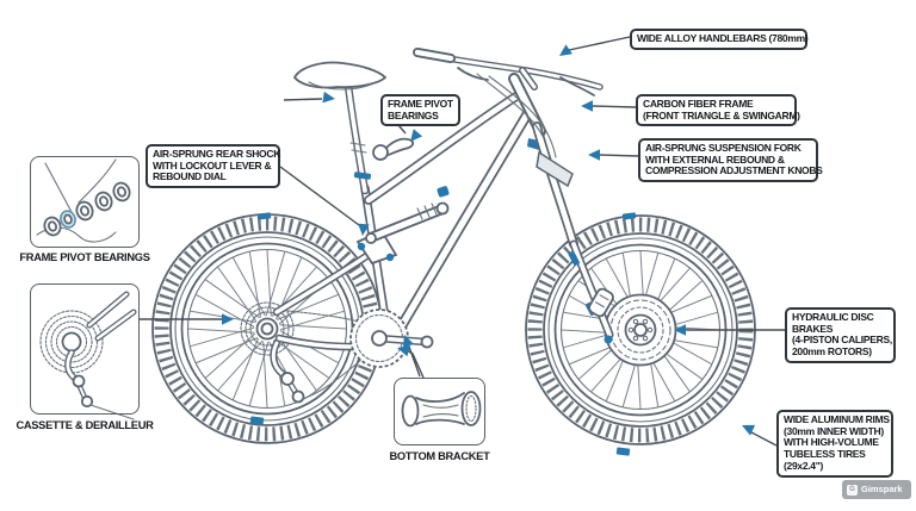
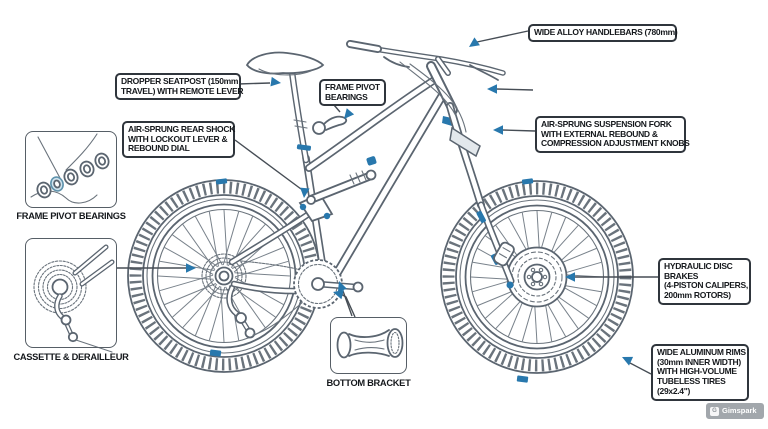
  FRAME PIVOT BEARINGS
  CASSETTE & DERAILLEUR
  BOTTOM BRACKET
+ DROPPER SEATPOST (150mm
+ TRAVEL) WITH REMOTE LEVER
  FRAME PIVOT
  BEARINGS
  AIR-SPRUNG REAR SHOCK
  WITH LOCKOUT LEVER &
  REBOUND DIAL
  WIDE ALLOY HANDLEBARS (780mm)
- CARBON FIBER FRAME
- (FRONT TRIANGLE & SWINGARM)
  AIR-SPRUNG SUSPENSION FORK
  WITH EXTERNAL REBOUND &
  COMPRESSION ADJUSTMENT KNOBS
  HYDRAULIC DISC
  BRAKES
  (4-PISTON CALIPERS,
  200mm ROTORS)
  WIDE ALUMINUM RIMS
  (30mm INNER WIDTH)
  WITH HIGH-VOLUME
  TUBELESS TIRES
  (29x2.4")
  Gimspark
